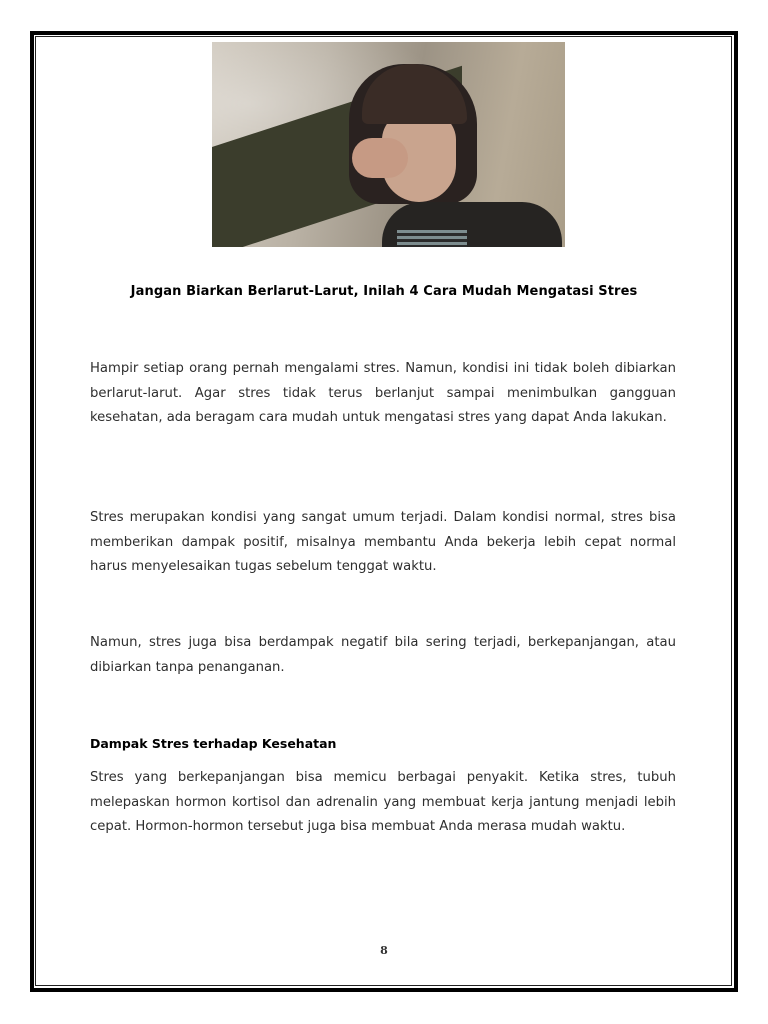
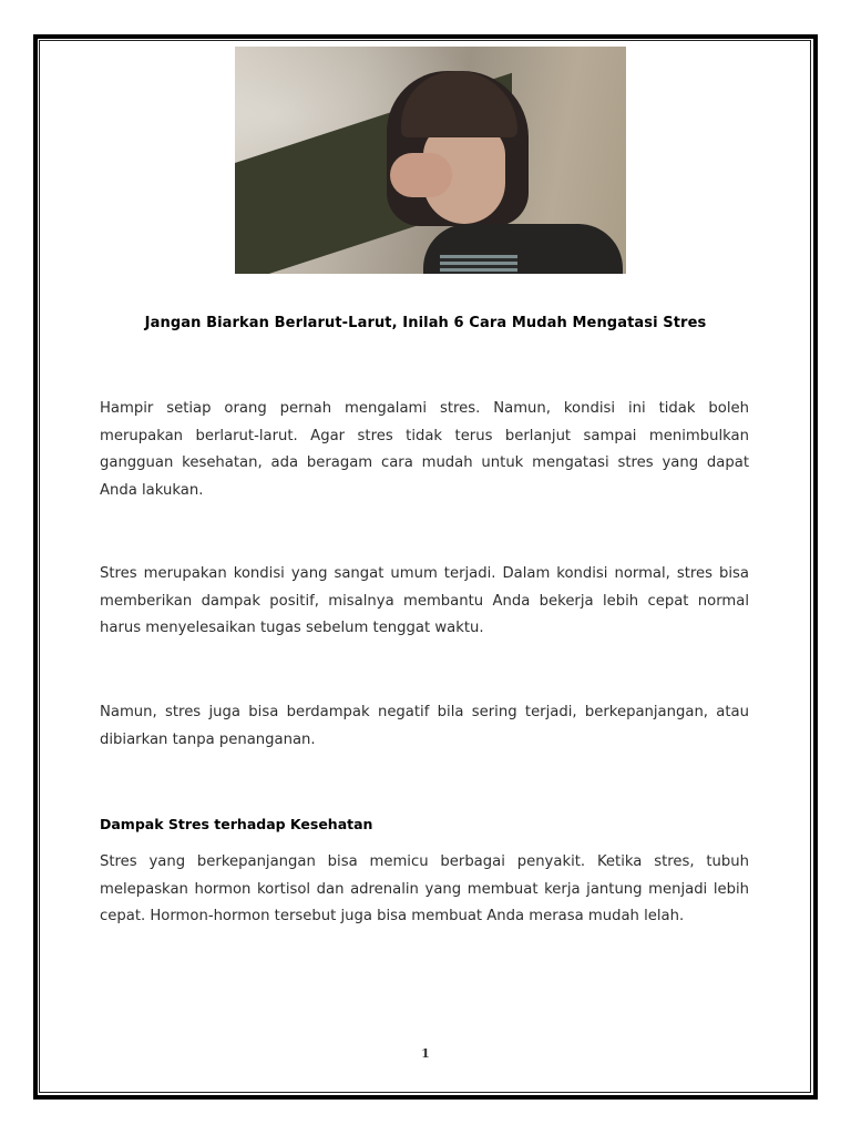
- Jangan Biarkan Berlarut-Larut, Inilah 4 Cara Mudah Mengatasi Stres
+ Jangan Biarkan Berlarut-Larut, Inilah 6 Cara Mudah Mengatasi Stres
- Hampir setiap orang pernah mengalami stres. Namun, kondisi ini tidak boleh dibiarkan berlarut-larut. Agar stres tidak terus berlanjut sampai menimbulkan gangguan kesehatan, ada beragam cara mudah untuk mengatasi stres yang dapat Anda lakukan.
+ Hampir setiap orang pernah mengalami stres. Namun, kondisi ini tidak boleh merupakan berlarut-larut. Agar stres tidak terus berlanjut sampai menimbulkan gangguan kesehatan, ada beragam cara mudah untuk mengatasi stres yang dapat Anda lakukan.
  Stres merupakan kondisi yang sangat umum terjadi. Dalam kondisi normal, stres bisa memberikan dampak positif, misalnya membantu Anda bekerja lebih cepat normal harus menyelesaikan tugas sebelum tenggat waktu.
  Namun, stres juga bisa berdampak negatif bila sering terjadi, berkepanjangan, atau dibiarkan tanpa penanganan.
  Dampak Stres terhadap Kesehatan
- Stres yang berkepanjangan bisa memicu berbagai penyakit. Ketika stres, tubuh melepaskan hormon kortisol dan adrenalin yang membuat kerja jantung menjadi lebih cepat. Hormon-hormon tersebut juga bisa membuat Anda merasa mudah waktu.
+ Stres yang berkepanjangan bisa memicu berbagai penyakit. Ketika stres, tubuh melepaskan hormon kortisol dan adrenalin yang membuat kerja jantung menjadi lebih cepat. Hormon-hormon tersebut juga bisa membuat Anda merasa mudah lelah.
- 8
+ 1
